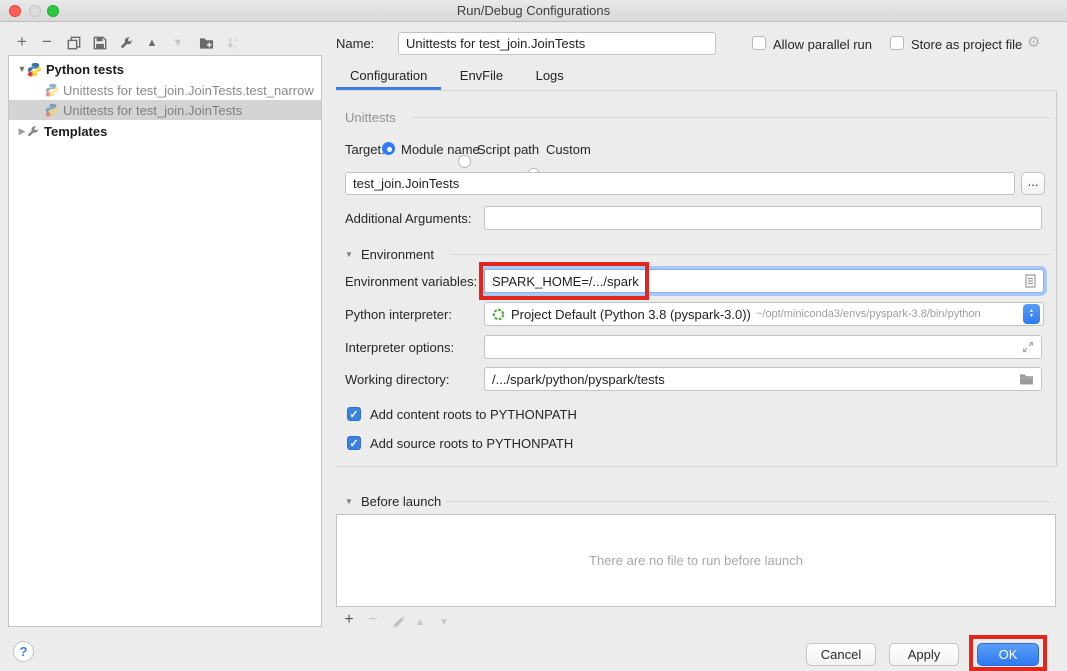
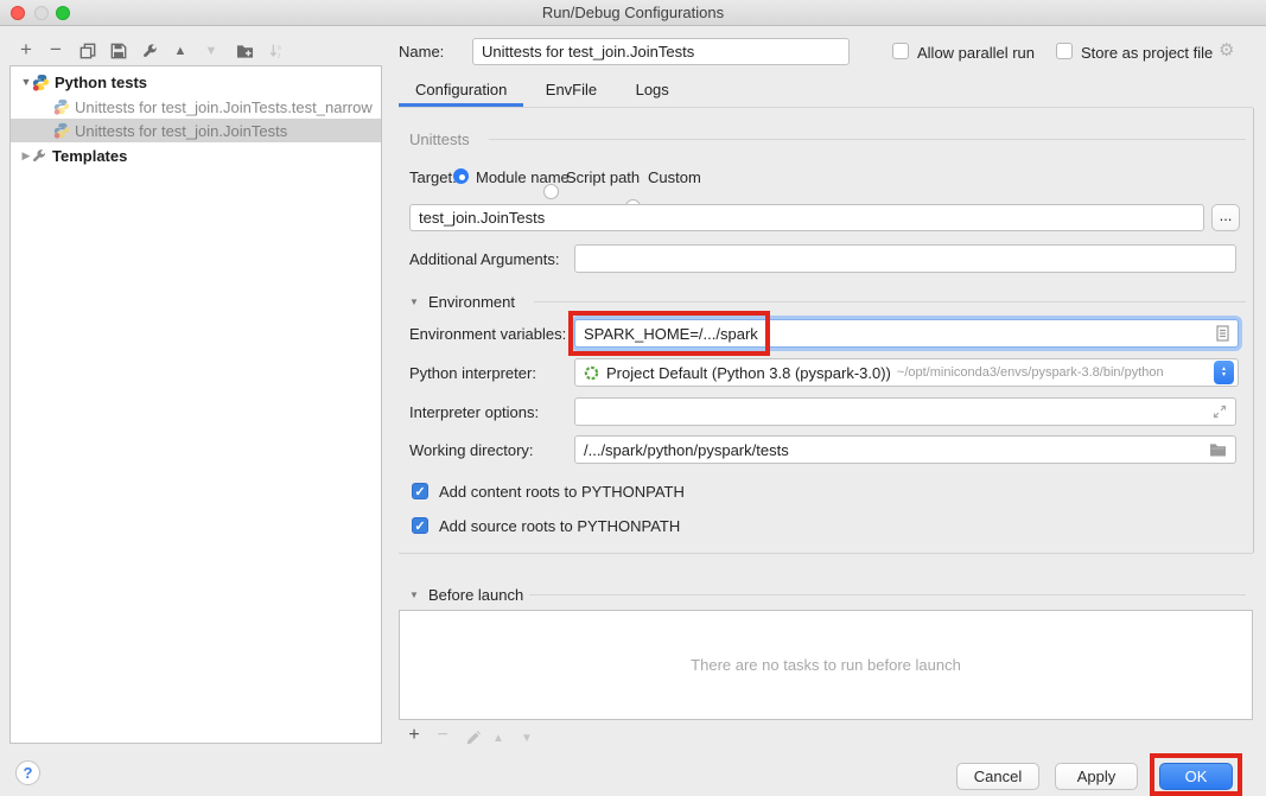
  Run/Debug Configurations
  +
  −
  ▲
  ▼
  ▼
  Python tests
  Unittests for test_join.JoinTests.test_narrow
  Unittests for test_join.JoinTests
  ▶
  Templates
  Name:
  Unittests for test_join.JoinTests
  Allow parallel run
  Store as project file
  ⚙
  Configuration EnvFile Logs
  Unittests
  Target
  Module name
  Script path
  Custom
  test_join.JoinTests
  ...
  Additional Arguments:
  ▼
  Environment
  Environment variables:
  SPARK_HOME=/.../spark
  Python interpreter:
  Project Default (Python 3.8 (pyspark-3.0))
  ~/opt/miniconda3/envs/pyspark-3.8/bin/python
  Interpreter options:
  Working directory:
  /.../spark/python/pyspark/tests
  ✓
  Add content roots to PYTHONPATH
  ✓
  Add source roots to PYTHONPATH
  ▼
  Before launch
- There are no file to run before launch
+ There are no tasks to run before launch
  +
  −
  ▲
  ▼
  ?
  Cancel
  Apply
  OK
